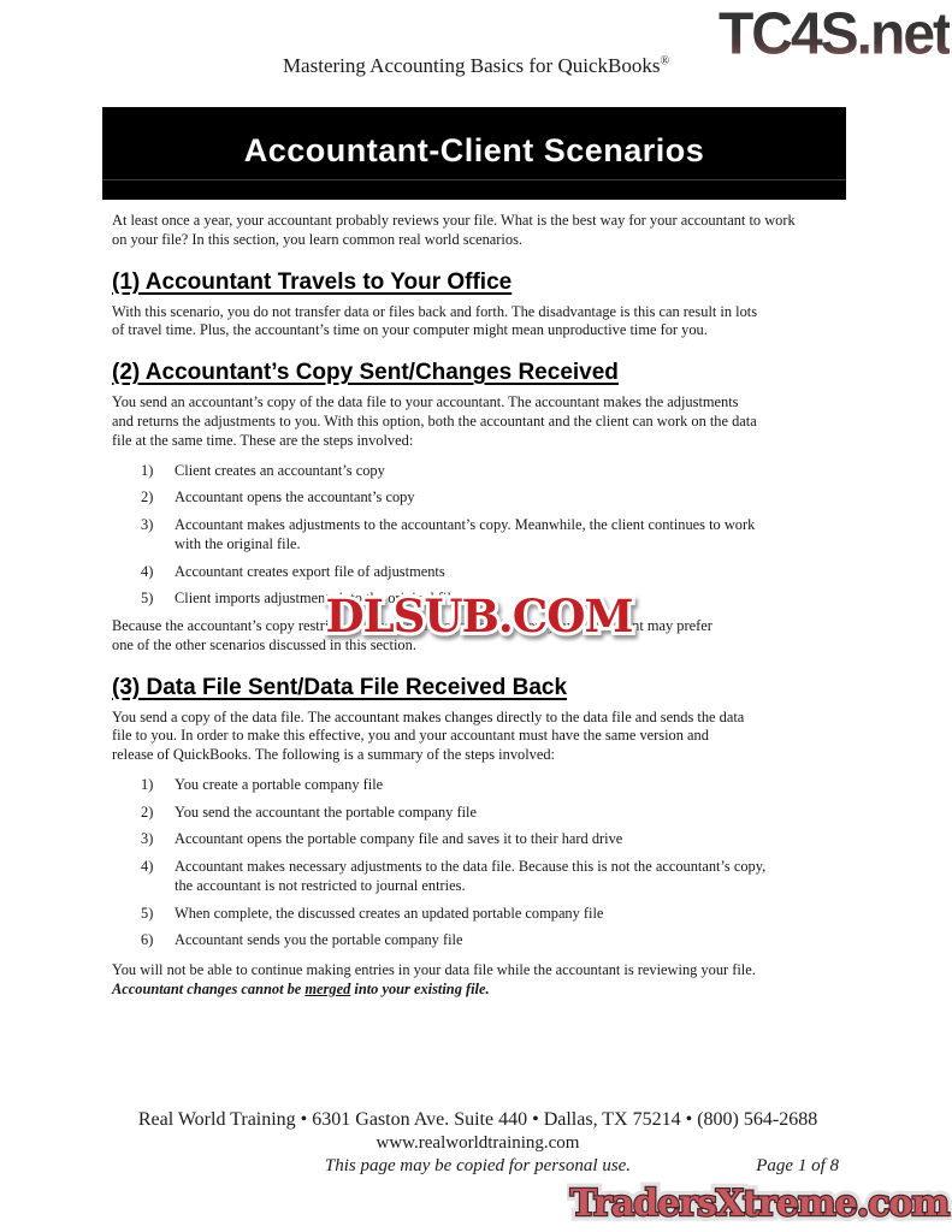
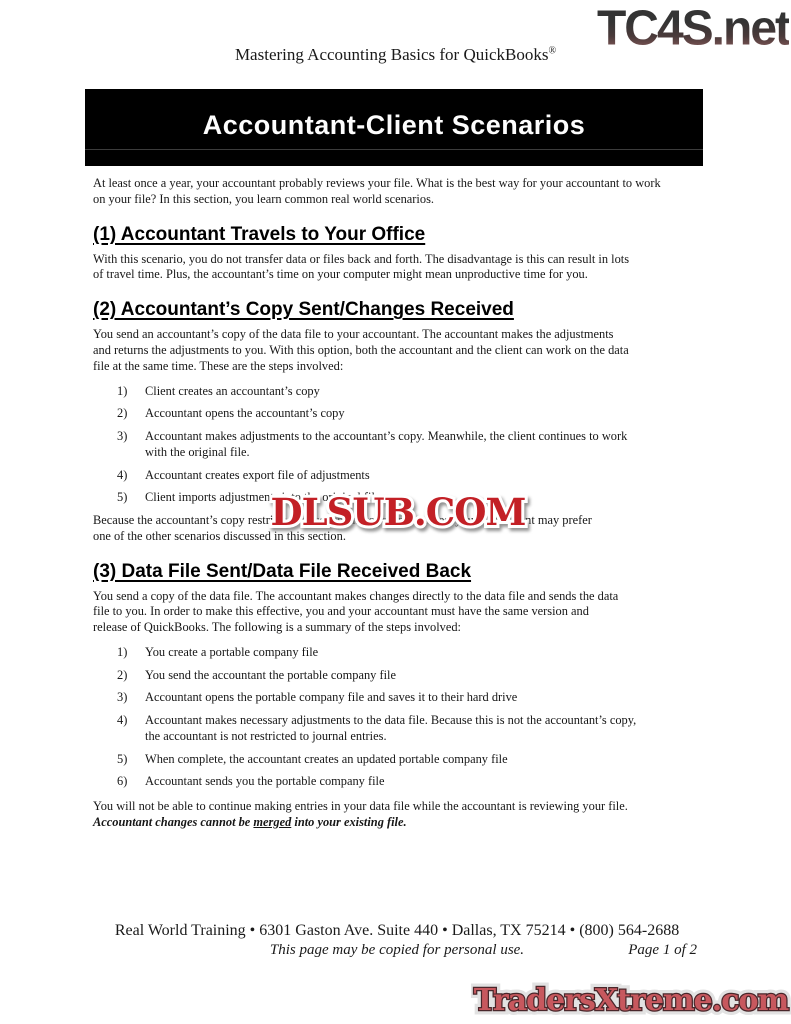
  Mastering Accounting Basics for QuickBooks®
  TC4S.net
  Accountant-Client Scenarios
  At least once a year, your accountant probably reviews your file. What is the best way for your accountant to work
  on your file? In this section, you learn common real world scenarios.
  (1) Accountant Travels to Your Office
  With this scenario, you do not transfer data or files back and forth. The disadvantage is this can result in lots
  of travel time. Plus, the accountant’s time on your computer might mean unproductive time for you.
  (2) Accountant’s Copy Sent/Changes Received
  You send an accountant’s copy of the data file to your accountant. The accountant makes the adjustments
  and returns the adjustments to you. With this option, both the accountant and the client can work on the data
  file at the same time. These are the steps involved:
  1)
  Client creates an accountant’s copy
  2)
  Accountant opens the accountant’s copy
  3)
  Accountant makes adjustments to the accountant’s copy. Meanwhile, the client continues to work
  with the original file.
  4)
  Accountant creates export file of adjustments
  5)
  Client imports adjustments into the original file
  Because the accountant’s copy restricts the accountant to journal entries, your accountant may prefer
  one of the other scenarios discussed in this section.
  (3) Data File Sent/Data File Received Back
  You send a copy of the data file. The accountant makes changes directly to the data file and sends the data
  file to you. In order to make this effective, you and your accountant must have the same version and
  release of QuickBooks. The following is a summary of the steps involved:
  1)
  You create a portable company file
  2)
  You send the accountant the portable company file
  3)
  Accountant opens the portable company file and saves it to their hard drive
  4)
  Accountant makes necessary adjustments to the data file. Because this is not the accountant’s copy,
  the accountant is not restricted to journal entries.
  5)
- When complete, the discussed creates an updated portable company file
+ When complete, the accountant creates an updated portable company file
  6)
  Accountant sends you the portable company file
  You will not be able to continue making entries in your data file while the accountant is reviewing your file.
  Accountant changes cannot be merged into your existing file.
  DLSUB.COM
  Real World Training • 6301 Gaston Ave. Suite 440 • Dallas, TX 75214 • (800) 564-2688
- www.realworldtraining.com
  This page may be copied for personal use.
- Page 1 of 8
+ Page 1 of 2
  TradersXtreme.com
